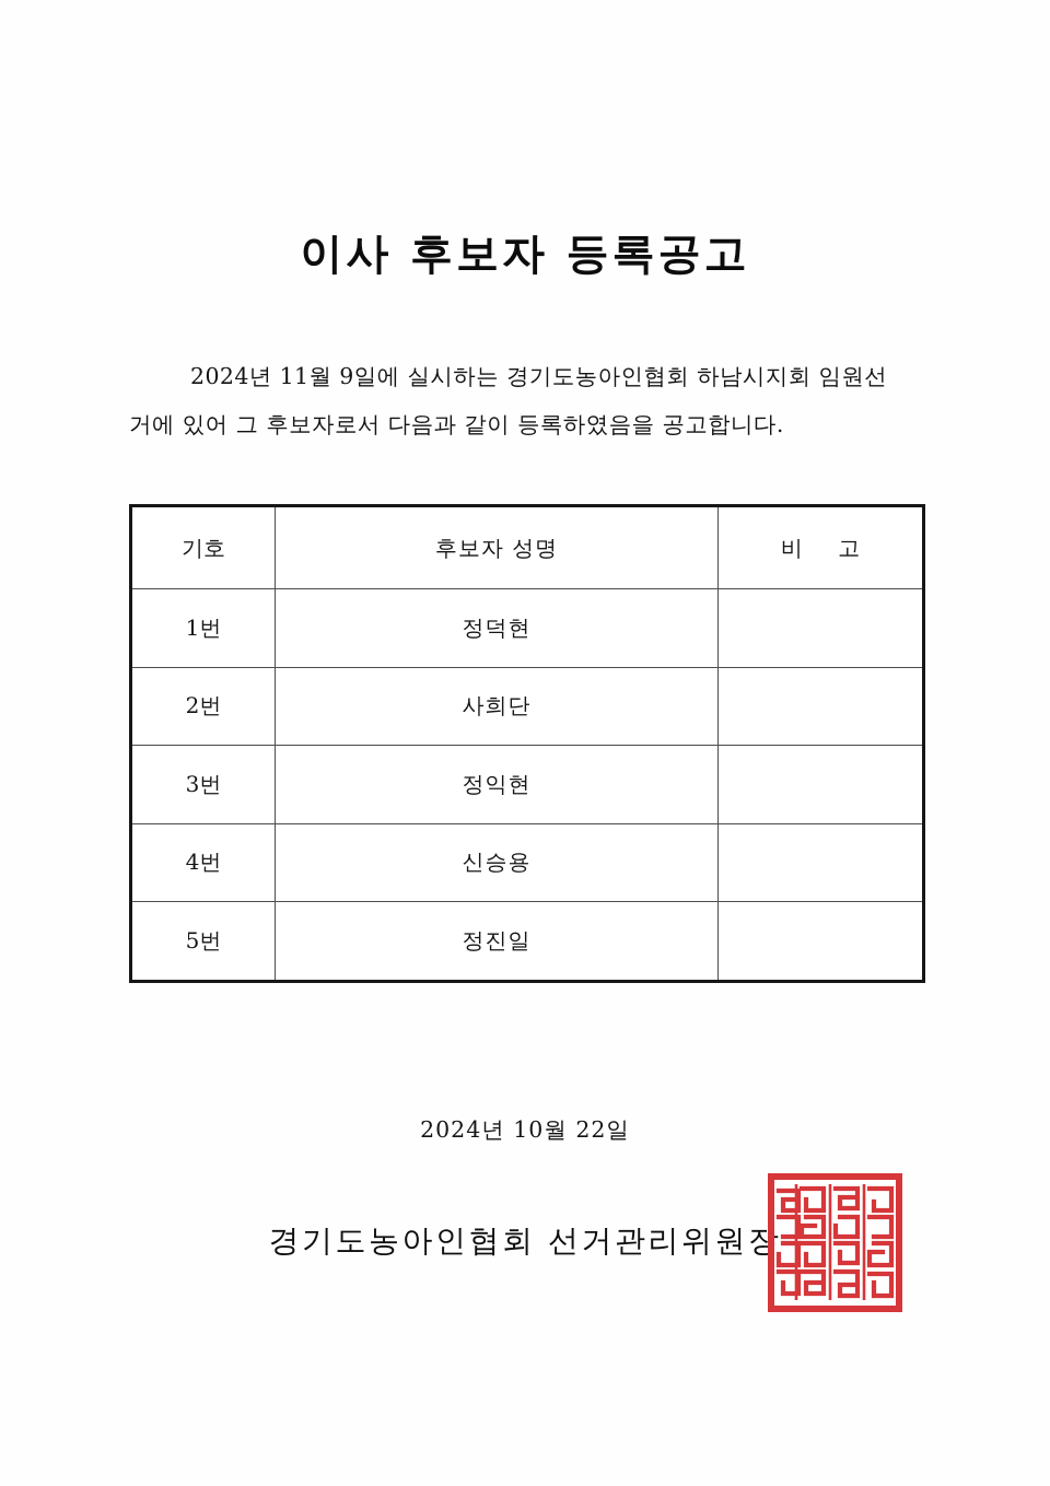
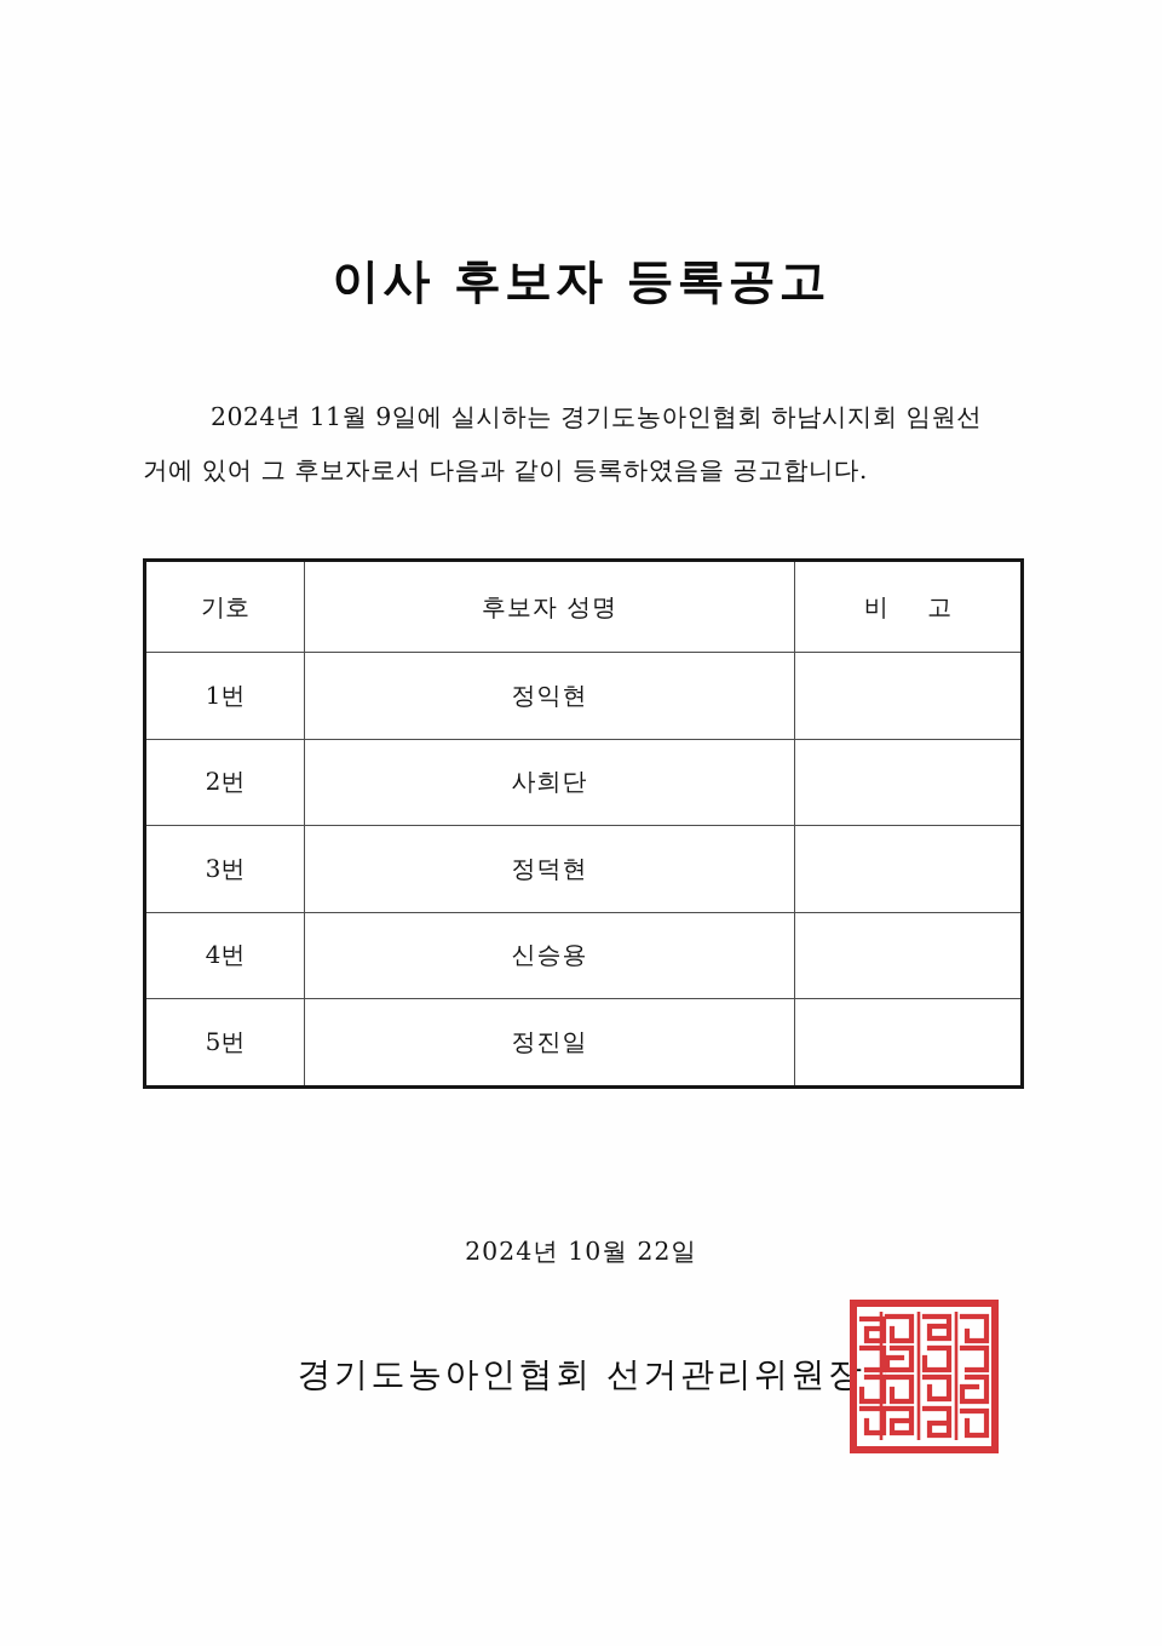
  이사 후보자 등록공고
  2024년 11월 9일에 실시하는 경기도농아인협회 하남시지회 임원선
  거에 있어 그 후보자로서 다음과 같이 등록하였음을 공고합니다.
  기호	후보자 성명	비 고
- 1번	정덕현
+ 1번	정익현
  2번	사희단
- 3번	정익현
+ 3번	정덕현
  4번	신승용
  5번	정진일
  2024년 10월 22일
  경기도농아인협회 선거관리위원장
